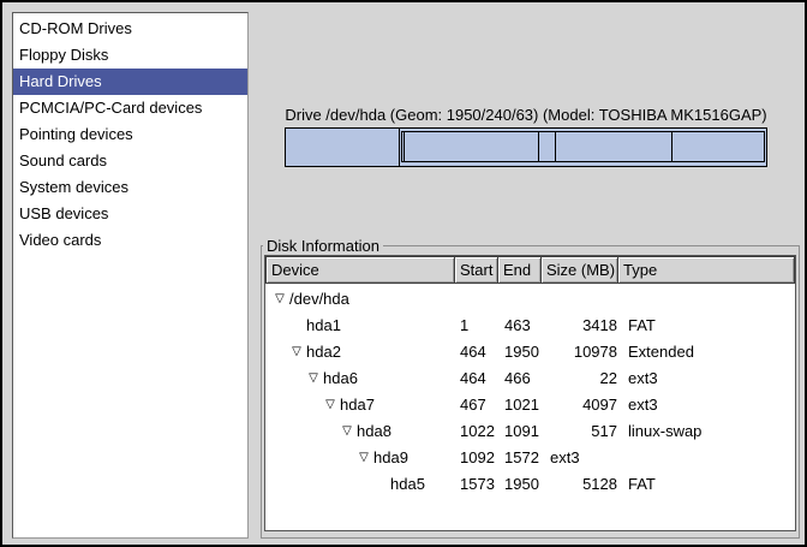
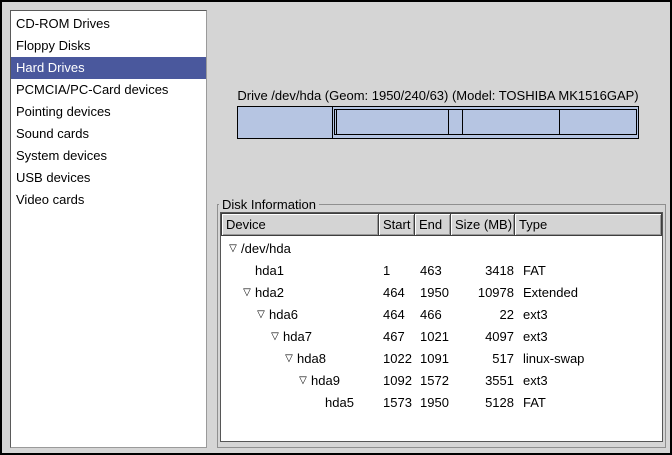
  CD-ROM Drives
  Floppy Disks
  Hard Drives
  PCMCIA/PC-Card devices
  Pointing devices
  Sound cards
  System devices
  USB devices
  Video cards
  Drive /dev/hda (Geom: 1950/240/63) (Model: TOSHIBA MK1516GAP)
  Disk Information
  Device
  Start
  End
  Size (MB)
  Type
  ▽ /dev/hda
  hda1
  1
  463
  3418
  FAT
  ▽ hda2
  464
  1950
  10978
  Extended
  ▽ hda6
  464
  466
  22
  ext3
  ▽ hda7
  467
  1021
  4097
  ext3
  ▽ hda8
  1022
  1091
  517
  linux-swap
  ▽ hda9
  1092
  1572
+ 3551
  ext3
  hda5
  1573
  1950
  5128
  FAT
